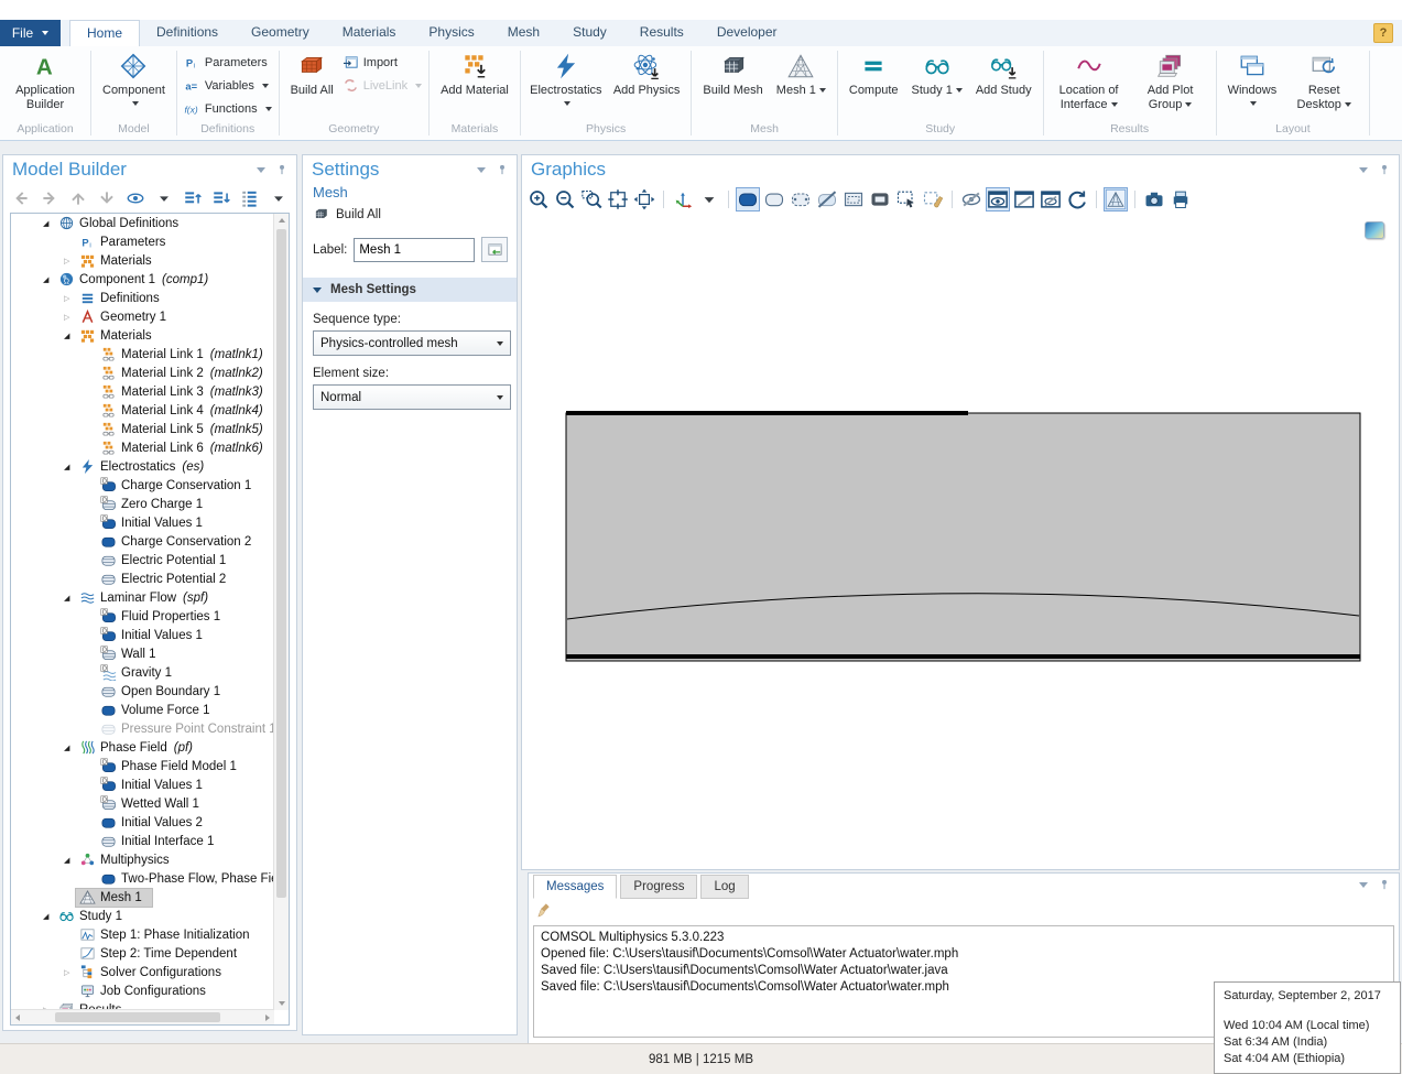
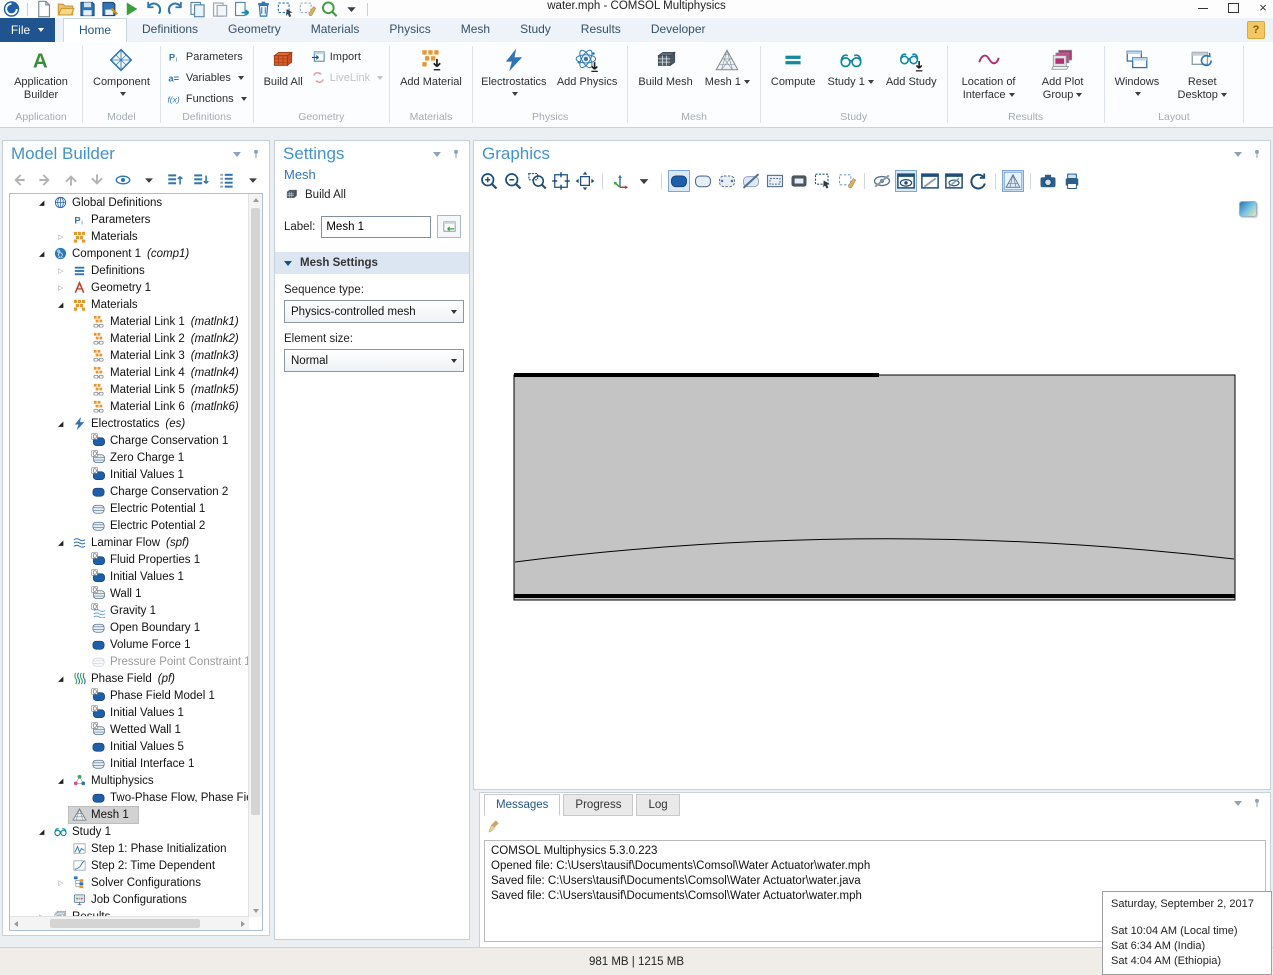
+ water.mph - COMSOL Multiphysics
+ ×
  File
  Home
  Definitions
  Geometry
  Materials
  Physics
  Mesh
  Study
  Results
  Developer
  ?
  Application Builder
  Application
  Component
  Model
  Parameters
  Variables
  Functions
  Definitions
  Build All
  Import
  LiveLink
  Geometry
  Add Material
  Materials
  Electrostatics
  Add Physics
  Physics
  Build Mesh
  Mesh 1
  Mesh
  Compute
  Study 1
  Add Study
  Study
  Location of Interface
  Add Plot Group
  Results
  Windows
  Reset Desktop
  Layout
  Model Builder
  Global Definitions
  Parameters
  Materials
  Component 1
  (comp1)
  Definitions
  Geometry 1
  Materials
  Material Link 1
  (matlnk1)
  Material Link 2
  (matlnk2)
  Material Link 3
  (matlnk3)
  Material Link 4
  (matlnk4)
  Material Link 5
  (matlnk5)
  Material Link 6
  (matlnk6)
  Electrostatics
  (es)
  Charge Conservation 1
  Zero Charge 1
  Initial Values 1
  Charge Conservation 2
  Electric Potential 1
  Electric Potential 2
  Laminar Flow
  (spf)
  Fluid Properties 1
  Initial Values 1
  Wall 1
  Gravity 1
  Open Boundary 1
  Volume Force 1
  Pressure Point Constraint
  Phase Field
  (pf)
  Phase Field Model 1
  Initial Values 1
  Wetted Wall 1
- Initial Values 2
+ Initial Values 5
  Initial Interface 1
  Multiphysics
  Two-Phase Flow, Phase Fi
  Mesh 1
  Study 1
  Step 1: Phase Initialization
  Step 2: Time Dependent
  Solver Configurations
  Job Configurations
  Settings
  Mesh
  Build All
  Label:
  Mesh 1
  Mesh Settings
  Sequence type:
  Physics-controlled mesh
  Element size:
  Normal
  Graphics
  Messages
  Progress
  Log
  COMSOL Multiphysics 5.3.0.223
  Opened file: C:\Users\tausif\Documents\Comsol\Water Actuator\water.mph
  Saved file: C:\Users\tausif\Documents\Comsol\Water Actuator\water.java
  Saved file: C:\Users\tausif\Documents\Comsol\Water Actuator\water.mph
  981 MB | 1215 MB
  Saturday, September 2, 2017
- Wed 10:04 AM (Local time)
+ Sat 10:04 AM (Local time)
  Sat 6:34 AM (India)
  Sat 4:04 AM (Ethiopia)
